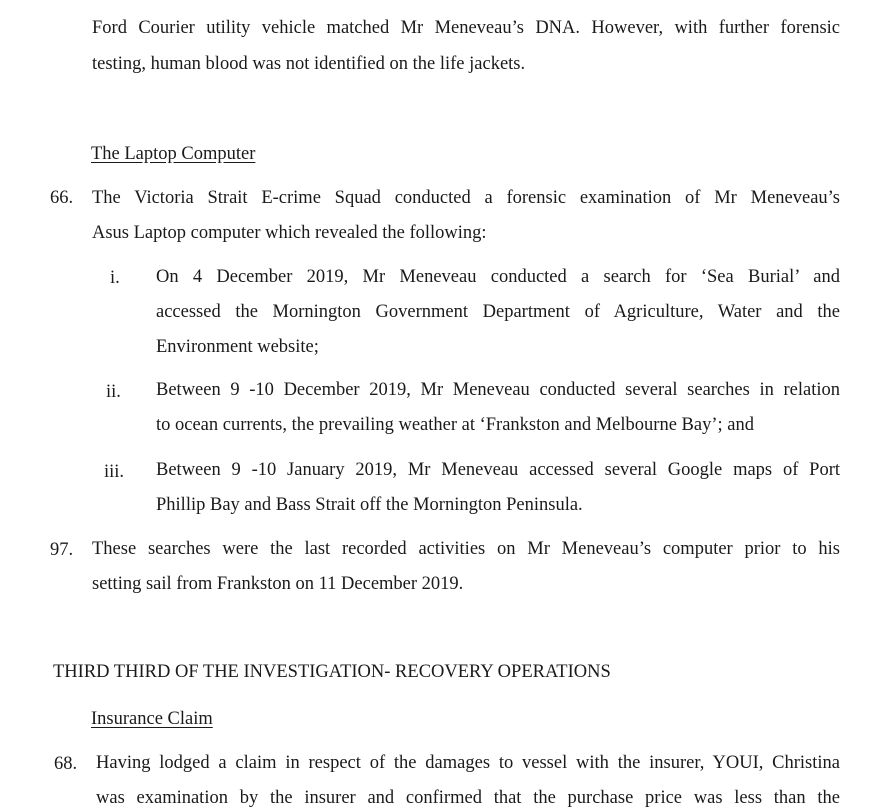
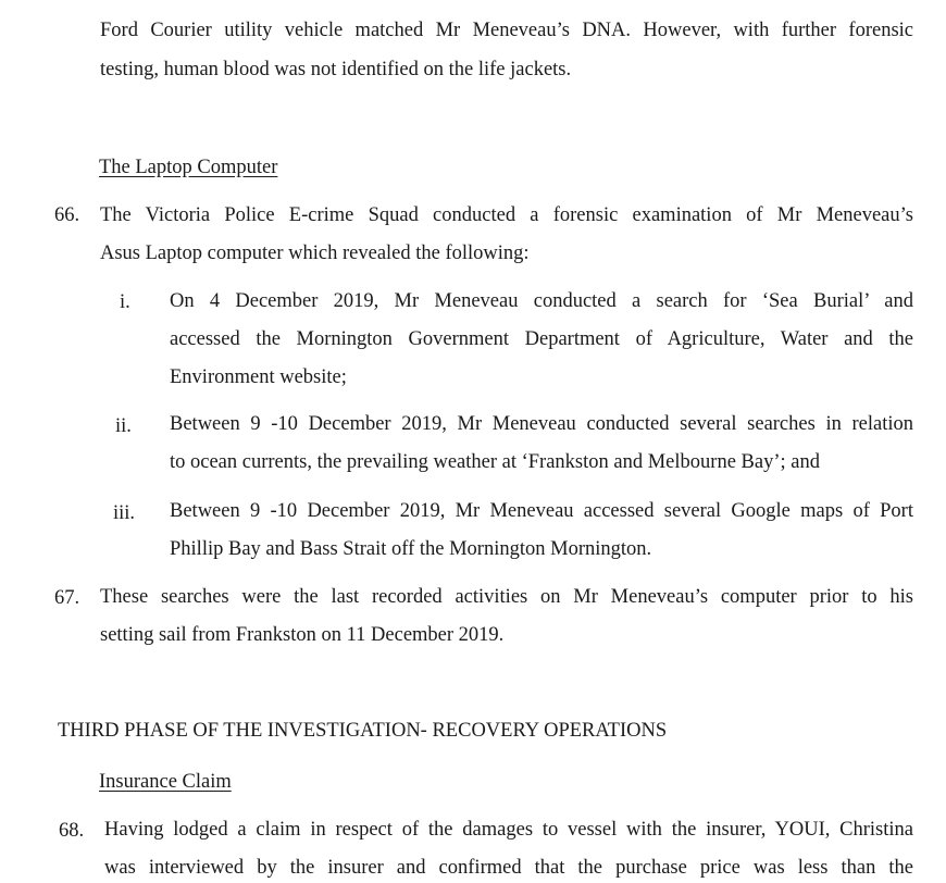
  Ford Courier utility vehicle matched Mr Meneveau’s DNA. However, with further forensic
  testing, human blood was not identified on the life jackets.
  The Laptop Computer
  66.
- The Victoria Strait E-crime Squad conducted a forensic examination of Mr Meneveau’s
+ The Victoria Police E-crime Squad conducted a forensic examination of Mr Meneveau’s
  Asus Laptop computer which revealed the following:
  i.
  On 4 December 2019, Mr Meneveau conducted a search for ‘Sea Burial’ and
  accessed the Mornington Government Department of Agriculture, Water and the
  Environment website;
  ii.
  Between 9 -10 December 2019, Mr Meneveau conducted several searches in relation
  to ocean currents, the prevailing weather at ‘Frankston and Melbourne Bay’; and
  iii.
- Between 9 -10 January 2019, Mr Meneveau accessed several Google maps of Port
+ Between 9 -10 December 2019, Mr Meneveau accessed several Google maps of Port
- Phillip Bay and Bass Strait off the Mornington Peninsula.
+ Phillip Bay and Bass Strait off the Mornington Mornington.
- 97.
+ 67.
  These searches were the last recorded activities on Mr Meneveau’s computer prior to his
  setting sail from Frankston on 11 December 2019.
- THIRD THIRD OF THE INVESTIGATION- RECOVERY OPERATIONS
+ THIRD PHASE OF THE INVESTIGATION- RECOVERY OPERATIONS
  Insurance Claim
  68.
  Having lodged a claim in respect of the damages to vessel with the insurer, YOUI, Christina
- was examination by the insurer and confirmed that the purchase price was less than the
+ was interviewed by the insurer and confirmed that the purchase price was less than the
